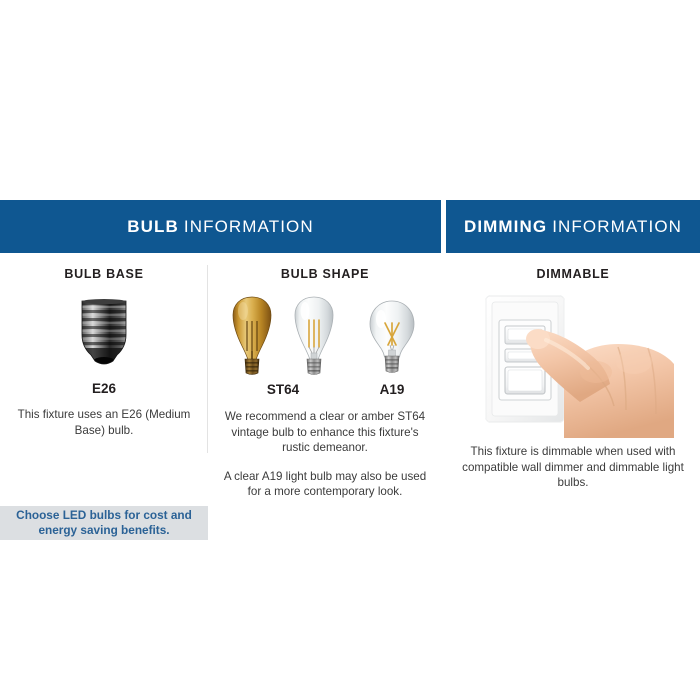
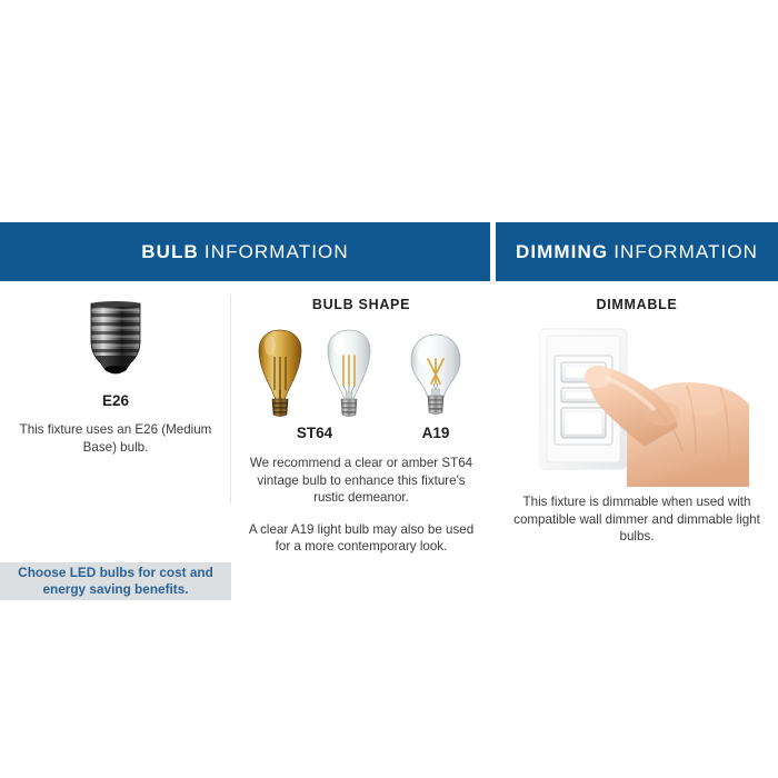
  BULB
  INFORMATION
- BULB BASE
  E26
  This fixture uses an E26 (Medium Base) bulb.
  Choose LED bulbs for cost and energy saving benefits.
  BULB SHAPE
  ST64
  A19
  We recommend a clear or amber ST64 vintage bulb to enhance this fixture's rustic demeanor.
  A clear A19 light bulb may also be used for a more contemporary look.
  DIMMING
  INFORMATION
  DIMMABLE
  This fixture is dimmable when used with compatible wall dimmer and dimmable light bulbs.
